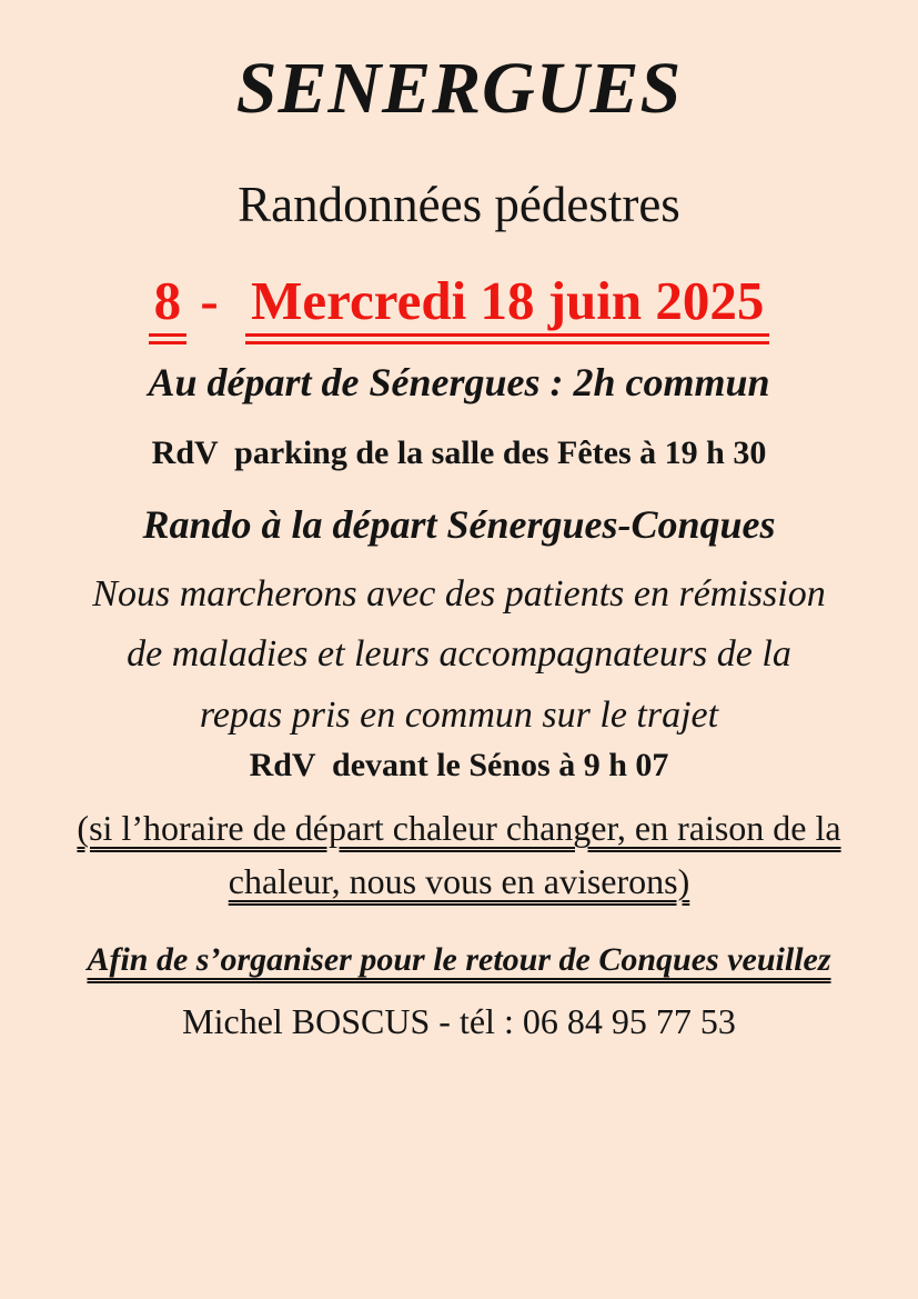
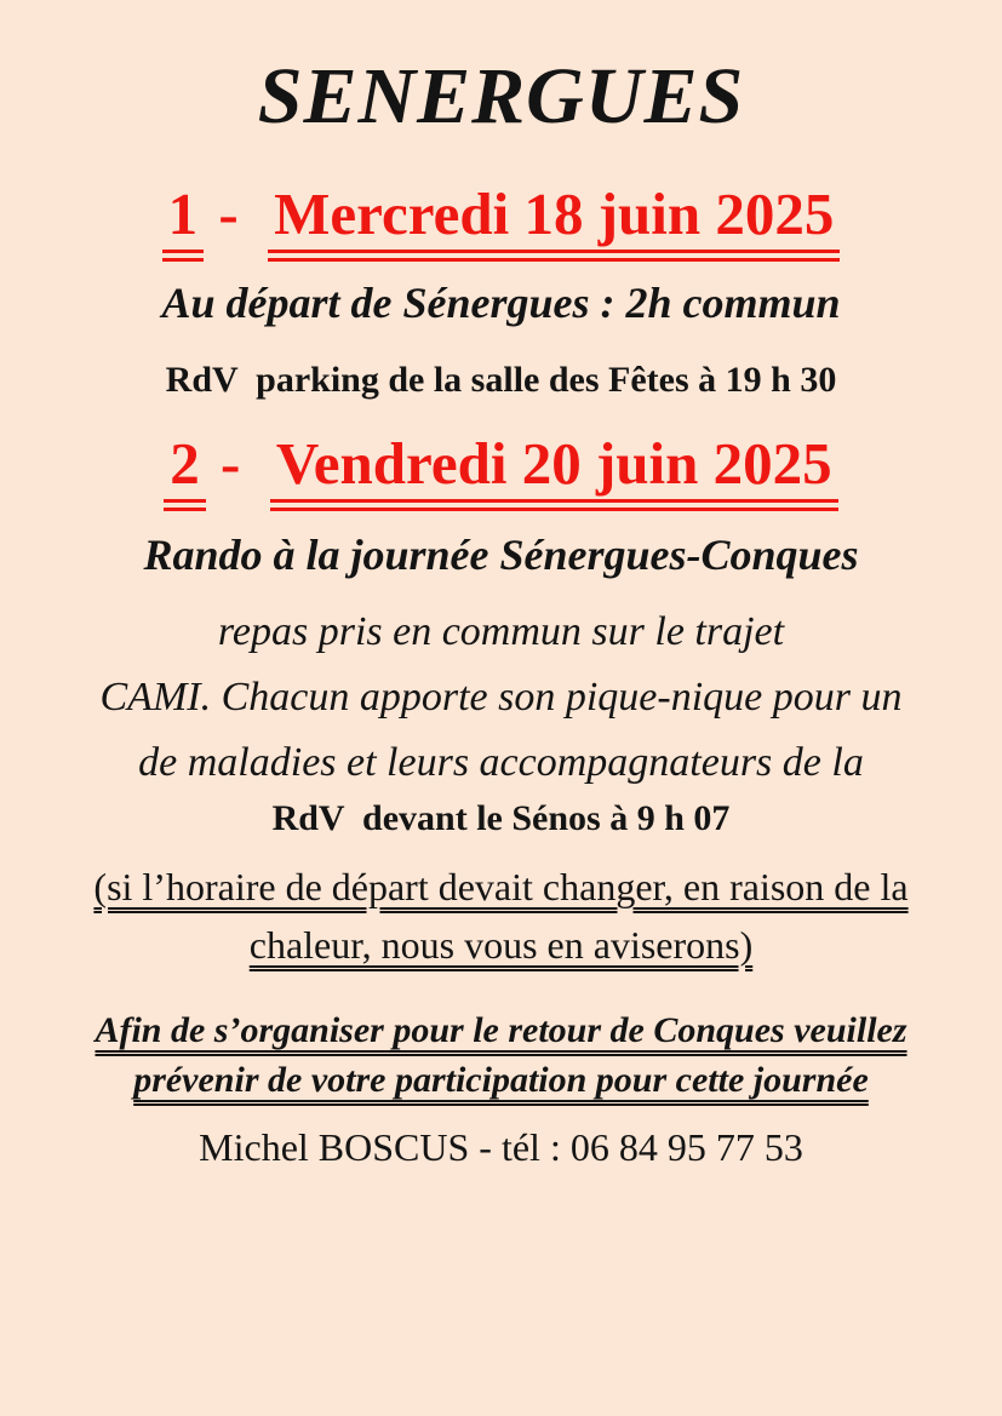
  SENERGUES
- Randonnées pédestres
- 8 - Mercredi 18 juin 2025
+ 1 - Mercredi 18 juin 2025
  Au départ de Sénergues : 2h commun
  RdV parking de la salle des Fêtes à 19 h 30
+ 2 - Vendredi 20 juin 2025
- Rando à la départ Sénergues-Conques
+ Rando à la journée Sénergues-Conques
- Nous marcherons avec des patients en rémission
- de maladies et leurs accompagnateurs de la
+ repas pris en commun sur le trajet
+ CAMI. Chacun apporte son pique-nique pour un
- repas pris en commun sur le trajet
+ de maladies et leurs accompagnateurs de la
  RdV devant le Sénos à 9 h 07
- (si l’horaire de départ chaleur changer, en raison de la
+ (si l’horaire de départ devait changer, en raison de la
  chaleur, nous vous en aviserons)
  Afin de s’organiser pour le retour de Conques veuillez
+ prévenir de votre participation pour cette journée
  Michel BOSCUS - tél : 06 84 95 77 53
